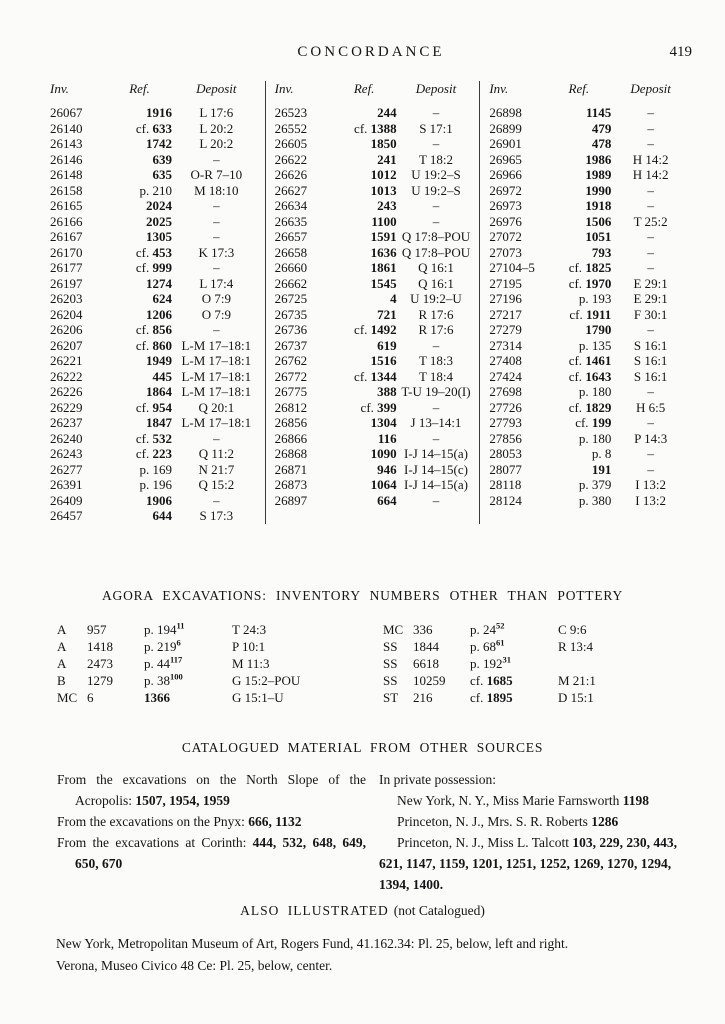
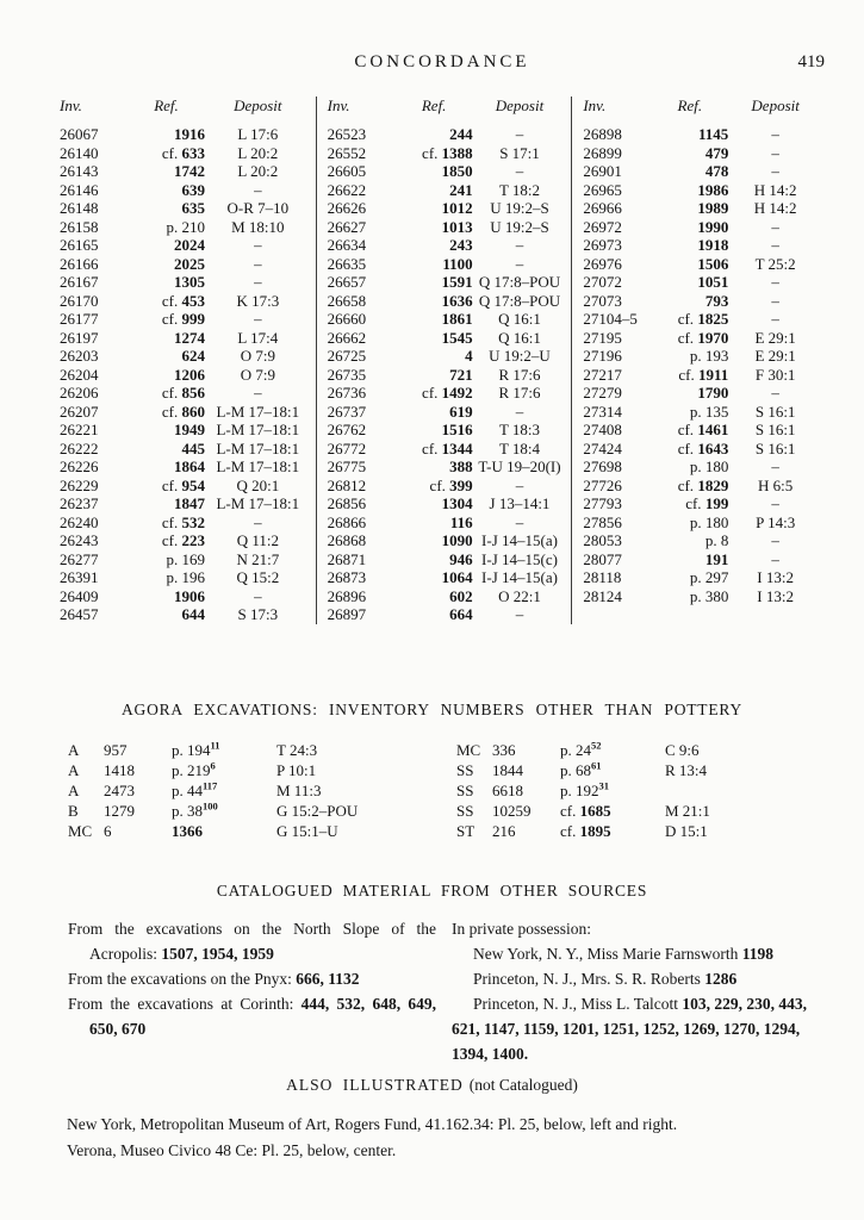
  CONCORDANCE
  419
  Inv.
  Ref.
  Deposit
  26067
  1916
  L 17:6
  26140
  cf. 633
  L 20:2
  26143
  1742
  L 20:2
  26146
  639
  –
  26148
  635
  O-R 7–10
  26158
  p. 210
  M 18:10
  26165
  2024
  –
  26166
  2025
  –
  26167
  1305
  –
  26170
  cf. 453
  K 17:3
  26177
  cf. 999
  –
  26197
  1274
  L 17:4
  26203
  624
  O 7:9
  26204
  1206
  O 7:9
  26206
  cf. 856
  –
  26207
  cf. 860
  L-M 17–18:1
  26221
  1949
  L-M 17–18:1
  26222
  445
  L-M 17–18:1
  26226
  1864
  L-M 17–18:1
  26229
  cf. 954
  Q 20:1
  26237
  1847
  L-M 17–18:1
  26240
  cf. 532
  –
  26243
  cf. 223
  Q 11:2
  26277
  p. 169
  N 21:7
  26391
  p. 196
  Q 15:2
  26409
  1906
  –
  26457
  644
  S 17:3
  Inv.
  Ref.
  Deposit
  26523
  244
  –
  26552
  cf. 1388
  S 17:1
  26605
  1850
  –
  26622
  241
  T 18:2
  26626
  1012
  U 19:2–S
  26627
  1013
  U 19:2–S
  26634
  243
  –
  26635
  1100
  –
  26657
  1591
  Q 17:8–POU
  26658
  1636
  Q 17:8–POU
  26660
  1861
  Q 16:1
  26662
  1545
  Q 16:1
  26725
  4
  U 19:2–U
  26735
  721
  R 17:6
  26736
  cf. 1492
  R 17:6
  26737
  619
  –
  26762
  1516
  T 18:3
  26772
  cf. 1344
  T 18:4
  26775
  388
  T-U 19–20(I)
  26812
  cf. 399
  –
  26856
  1304
  J 13–14:1
  26866
  116
  –
  26868
  1090
  I-J 14–15(a)
  26871
  946
  I-J 14–15(c)
  26873
  1064
  I-J 14–15(a)
+ 26896
+ 602
+ O 22:1
  26897
  664
  –
  Inv.
  Ref.
  Deposit
  26898
  1145
  –
  26899
  479
  –
  26901
  478
  –
  26965
  1986
  H 14:2
  26966
  1989
  H 14:2
  26972
  1990
  –
  26973
  1918
  –
  26976
  1506
  T 25:2
  27072
  1051
  –
  27073
  793
  –
  27104–5
  cf. 1825
  –
  27195
  cf. 1970
  E 29:1
  27196
  p. 193
  E 29:1
  27217
  cf. 1911
  F 30:1
  27279
  1790
  –
  27314
  p. 135
  S 16:1
  27408
  cf. 1461
  S 16:1
  27424
  cf. 1643
  S 16:1
  27698
  p. 180
  –
  27726
  cf. 1829
  H 6:5
  27793
  cf. 199
  –
  27856
  p. 180
  P 14:3
  28053
  p. 8
  –
  28077
  191
  –
  28118
- p. 379
+ p. 297
  I 13:2
  28124
  p. 380
  I 13:2
  AGORA EXCAVATIONS: INVENTORY NUMBERS OTHER THAN POTTERY
  A
  957
  p. 19411
  T 24:3
  A
  1418
  p. 2196
  P 10:1
  A
  2473
  p. 44117
  M 11:3
  B
  1279
  p. 38100
  G 15:2–POU
  MC
  6
  1366
  G 15:1–U
  MC
  336
  p. 2452
  C 9:6
  SS
  1844
  p. 6861
  R 13:4
  SS
  6618
  p. 19231
  SS
  10259
  cf. 1685
  M 21:1
  ST
  216
  cf. 1895
  D 15:1
  CATALOGUED MATERIAL FROM OTHER SOURCES
  From the excavations on the North Slope of the Acropolis: 1507, 1954, 1959
  From the excavations on the Pnyx: 666, 1132
  From the excavations at Corinth: 444, 532, 648, 649, 650, 670
  In private possession:
  New York, N. Y., Miss Marie Farnsworth 1198
  Princeton, N. J., Mrs. S. R. Roberts 1286
  Princeton, N. J., Miss L. Talcott 103, 229, 230, 443, 621, 1147, 1159, 1201, 1251, 1252, 1269, 1270, 1294, 1394, 1400.
  ALSO ILLUSTRATED (not Catalogued)
  New York, Metropolitan Museum of Art, Rogers Fund, 41.162.34: Pl. 25, below, left and right.
  Verona, Museo Civico 48 Ce: Pl. 25, below, center.
